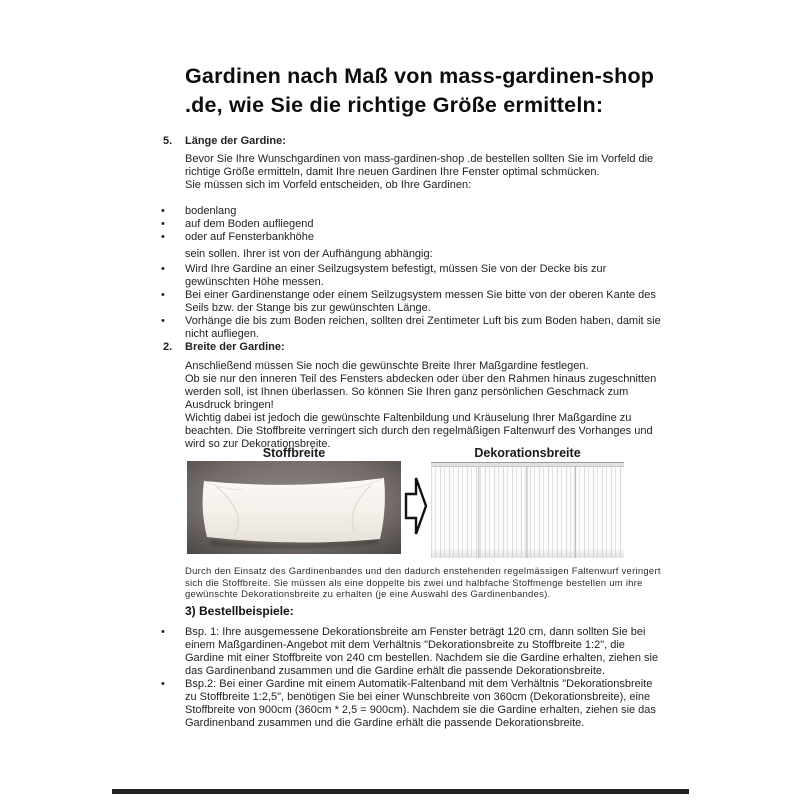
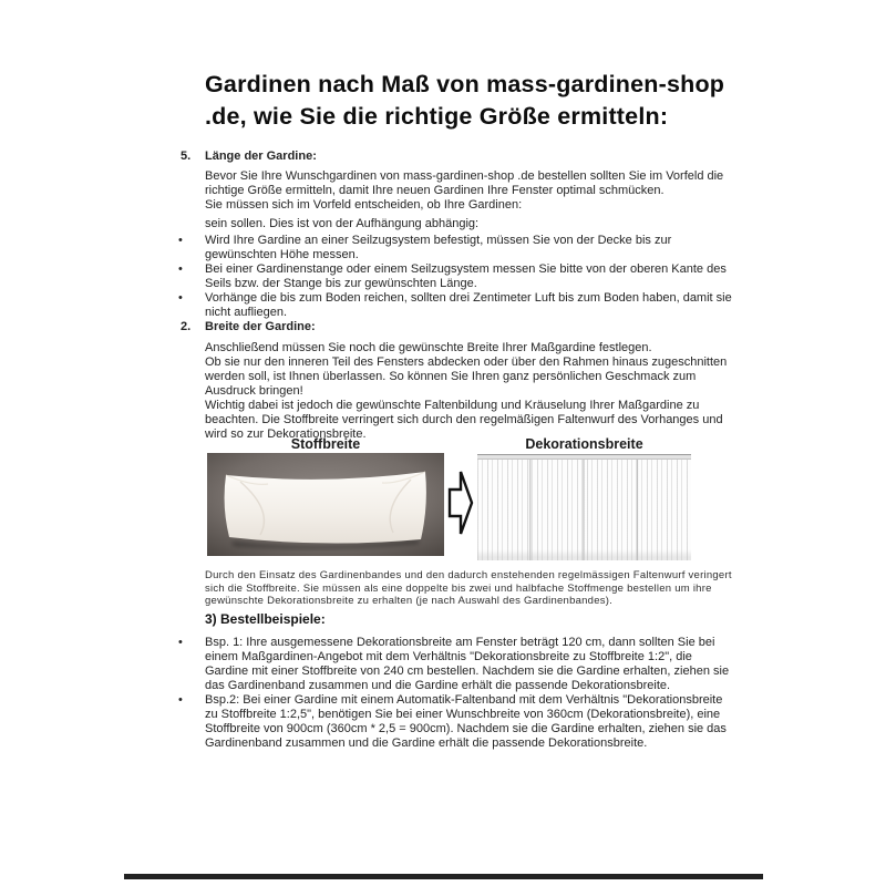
  Gardinen nach Maß von mass-gardinen-shop
  .de, wie Sie die richtige Größe ermitteln:
  5.
  Länge der Gardine:
  Bevor Sie Ihre Wunschgardinen von mass-gardinen-shop .de bestellen sollten Sie im Vorfeld die richtige Größe ermitteln, damit Ihre neuen Gardinen Ihre Fenster optimal schmücken.
  Sie müssen sich im Vorfeld entscheiden, ob Ihre Gardinen:
- bodenlang
- auf dem Boden aufliegend
- oder auf Fensterbankhöhe
- sein sollen. Ihrer ist von der Aufhängung abhängig:
+ sein sollen. Dies ist von der Aufhängung abhängig:
  Wird Ihre Gardine an einer Seilzugsystem befestigt, müssen Sie von der Decke bis zur gewünschten Höhe messen.
  Bei einer Gardinenstange oder einem Seilzugsystem messen Sie bitte von der oberen Kante des Seils bzw. der Stange bis zur gewünschten Länge.
  Vorhänge die bis zum Boden reichen, sollten drei Zentimeter Luft bis zum Boden haben, damit sie nicht aufliegen.
  2.
  Breite der Gardine:
  Anschließend müssen Sie noch die gewünschte Breite Ihrer Maßgardine festlegen.
  Ob sie nur den inneren Teil des Fensters abdecken oder über den Rahmen hinaus zugeschnitten werden soll, ist Ihnen überlassen. So können Sie Ihren ganz persönlichen Geschmack zum Ausdruck bringen!
  Wichtig dabei ist jedoch die gewünschte Faltenbildung und Kräuselung Ihrer Maßgardine zu beachten. Die Stoffbreite verringert sich durch den regelmäßigen Faltenwurf des Vorhanges und wird so zur Dekorationsbreite.
  Stoffbreite
  Dekorationsbreite
- Durch den Einsatz des Gardinenbandes und den dadurch enstehenden regelmässigen Faltenwurf veringert sich die Stoffbreite. Sie müssen als eine doppelte bis zwei und halbfache Stoffmenge bestellen um ihre gewünschte Dekorationsbreite zu erhalten (je eine Auswahl des Gardinenbandes).
+ Durch den Einsatz des Gardinenbandes und den dadurch enstehenden regelmässigen Faltenwurf veringert sich die Stoffbreite. Sie müssen als eine doppelte bis zwei und halbfache Stoffmenge bestellen um ihre gewünschte Dekorationsbreite zu erhalten (je nach Auswahl des Gardinenbandes).
  3) Bestellbeispiele:
  Bsp. 1: Ihre ausgemessene Dekorationsbreite am Fenster beträgt 120 cm, dann sollten Sie bei einem Maßgardinen-Angebot mit dem Verhältnis "Dekorationsbreite zu Stoffbreite 1:2", die Gardine mit einer Stoffbreite von 240 cm bestellen. Nachdem sie die Gardine erhalten, ziehen sie das Gardinenband zusammen und die Gardine erhält die passende Dekorationsbreite.
  Bsp.2: Bei einer Gardine mit einem Automatik-Faltenband mit dem Verhältnis "Dekorationsbreite zu Stoffbreite 1:2,5", benötigen Sie bei einer Wunschbreite von 360cm (Dekorationsbreite), eine Stoffbreite von 900cm (360cm * 2,5 = 900cm). Nachdem sie die Gardine erhalten, ziehen sie das Gardinenband zusammen und die Gardine erhält die passende Dekorationsbreite.
